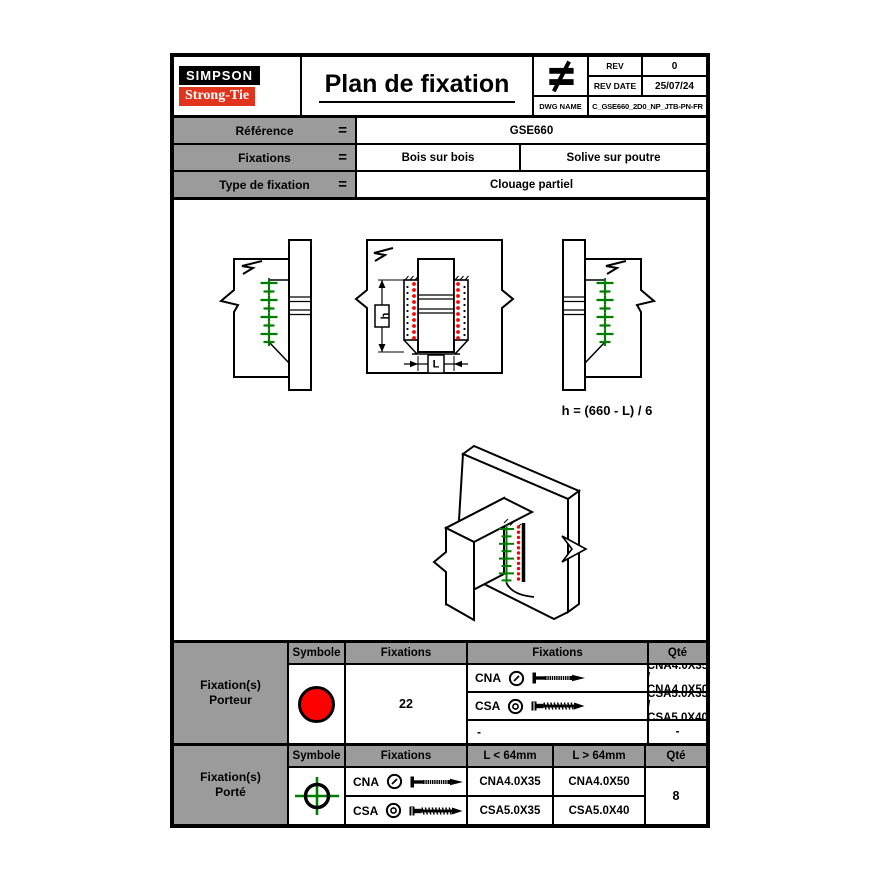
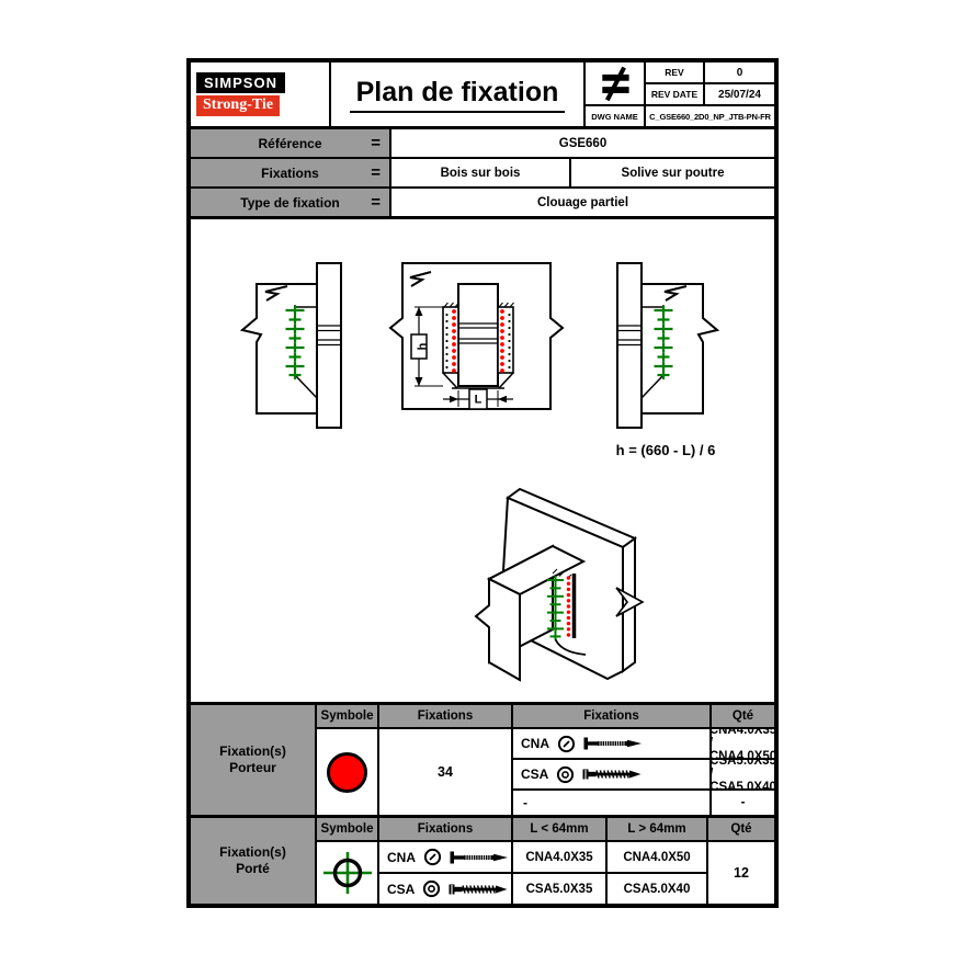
  SIMPSON
  Strong-Tie
  Plan de fixation
  REV
  0
  REV DATE
  25/07/24
  DWG NAME
  C_GSE660_2D0_NP_JTB-PN-FR
  Référence
  =
  GSE660
  Fixations
  =
  Bois sur bois
  Solive sur poutre
  Type de fixation
  =
  Clouage partiel
  L
  h = (660 - L) / 6
  Fixation(s)
  Porteur
  Symbole
  Fixations
  Fixations
  Qté
  CNA
  CNA4.0X35 / CNA4.0X50
  CSA
  CSA5.0X35 / CSA5.0X40
  -
  -
- 22
+ 34
  Fixation(s)
  Porté
  Symbole
  Fixations
  L < 64mm
  L > 64mm
  Qté
  CNA
  CNA4.0X35
  CNA4.0X50
- 8
+ 12
  CSA
  CSA5.0X35
  CSA5.0X40
